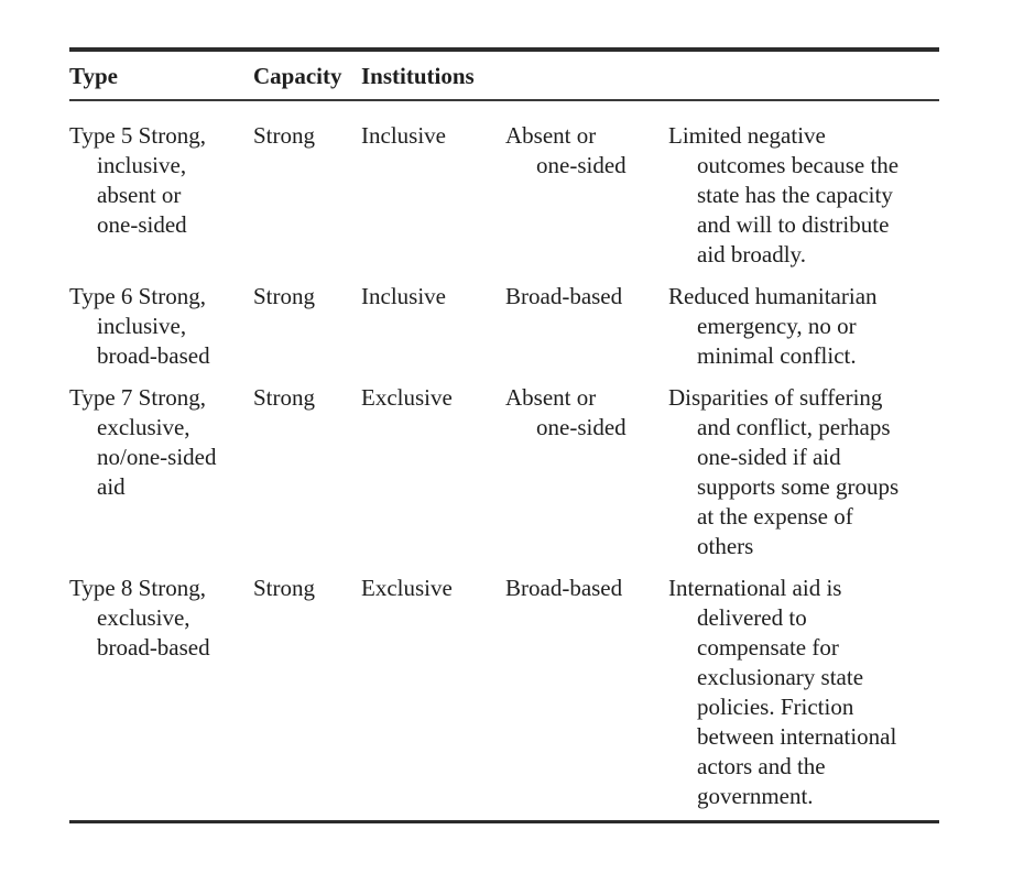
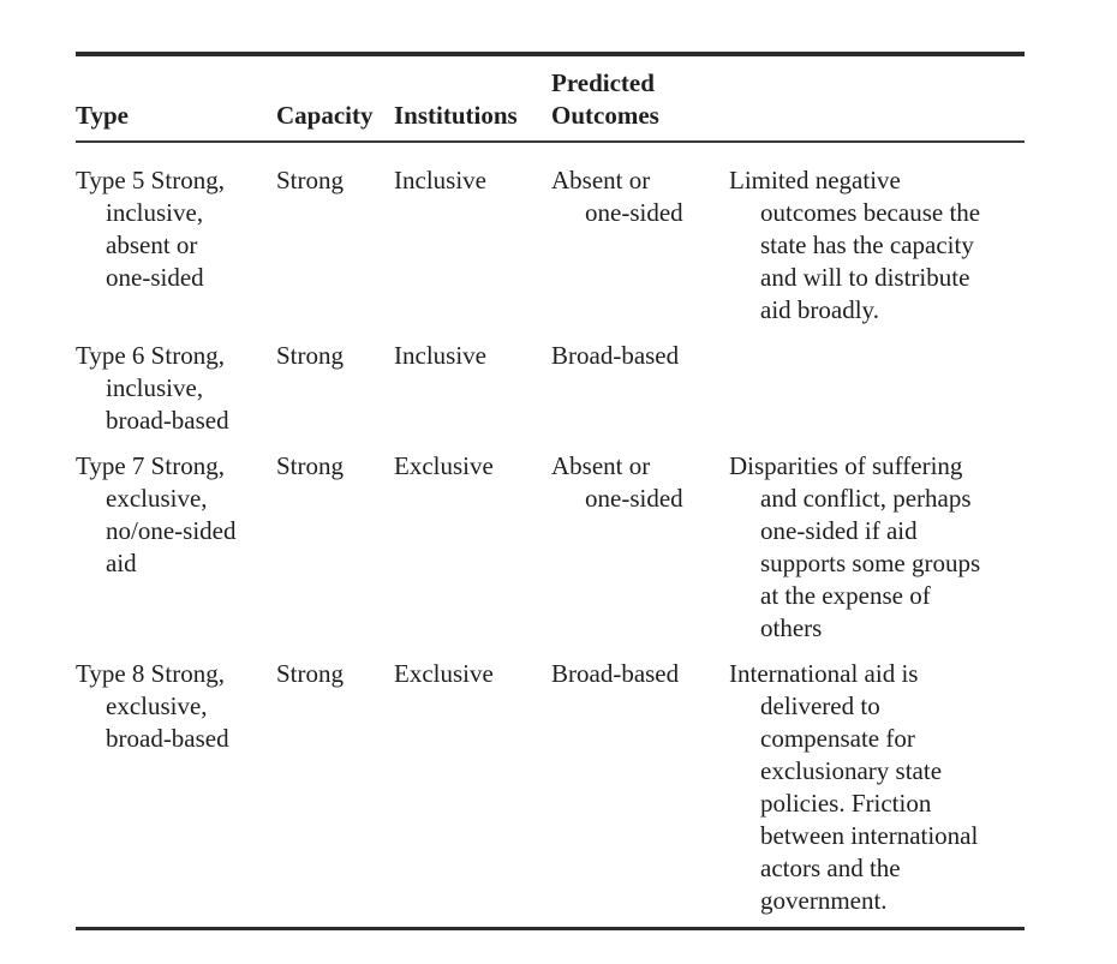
  Type
  Capacity
  Institutions
+ Predicted Outcomes
  Type 5 Strong,
  inclusive,
  absent or
  one-sided
  Strong
  Inclusive
  Absent or
  one-sided
  Limited negative
  outcomes because the
  state has the capacity
  and will to distribute
  aid broadly.
  Type 6 Strong,
  inclusive,
  broad-based
  Strong
  Inclusive
  Broad-based
- Reduced humanitarian
- emergency, no or
- minimal conflict.
  Type 7 Strong,
  exclusive,
  no/one-sided
  aid
  Strong
  Exclusive
  Absent or
  one-sided
  Disparities of suffering
  and conflict, perhaps
  one-sided if aid
  supports some groups
  at the expense of
  others
  Type 8 Strong,
  exclusive,
  broad-based
  Strong
  Exclusive
  Broad-based
  International aid is
  delivered to
  compensate for
  exclusionary state
  policies. Friction
  between international
  actors and the
  government.
